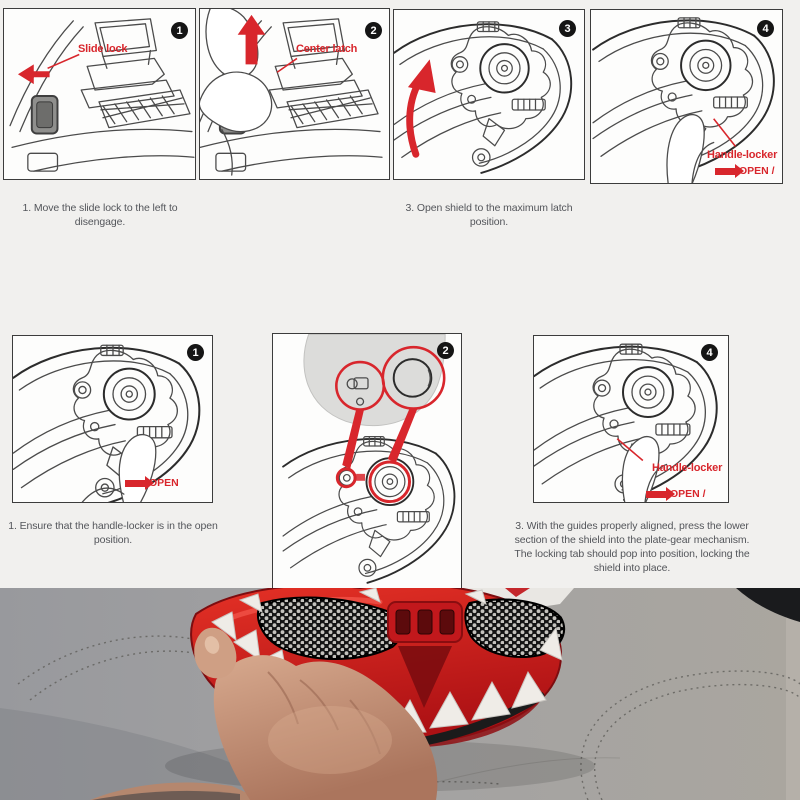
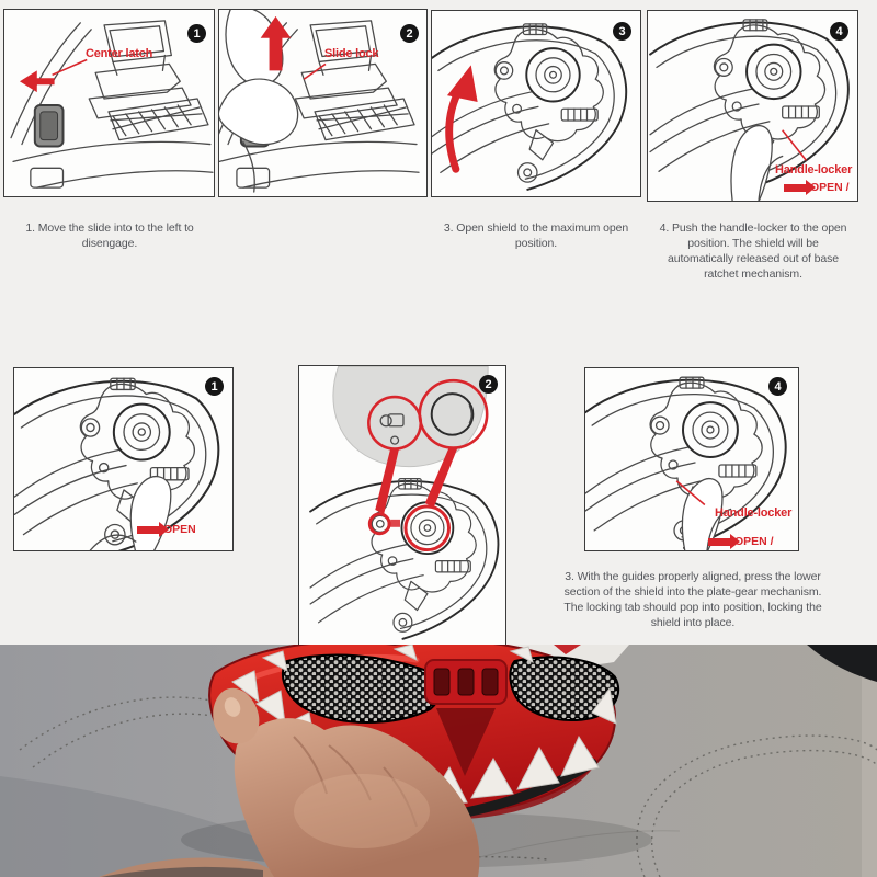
  1
- Slide lock
+ Center latch
  2
- Center latch
+ Slide lock
  3
  4
  Handle-locker
  PEN /
- 1. Move the slide lock to the left to disengage.
+ 1. Move the slide into to the left to disengage.
- 3. Open shield to the maximum latch position.
+ 3. Open shield to the maximum open position.
+ 4. Push the handle-locker to the open position. The shield will be automatically released out of base ratchet mechanism.
  1
  PEN
  2
  4
  Handle-locker
  PEN /
- 1. Ensure that the handle-locker is in the open position.
  3. With the guides properly aligned, press the lower section of the shield into the plate-gear mechanism. The locking tab should pop into position, locking the shield into place.
